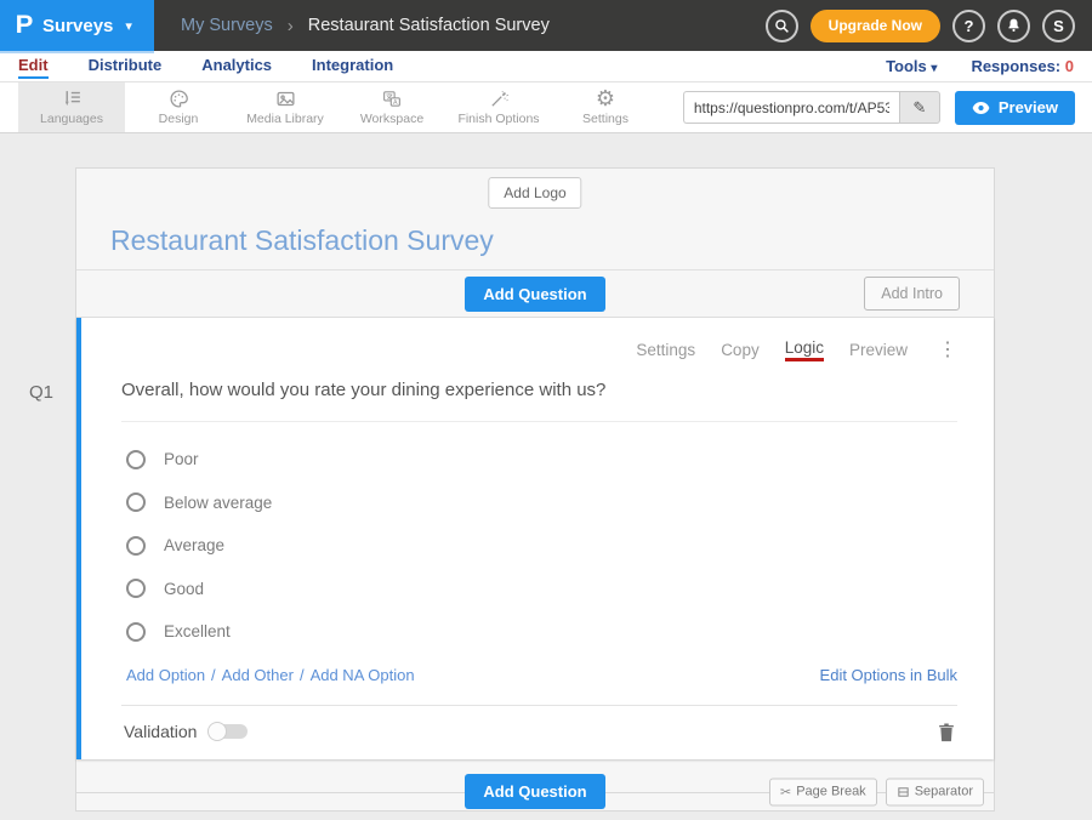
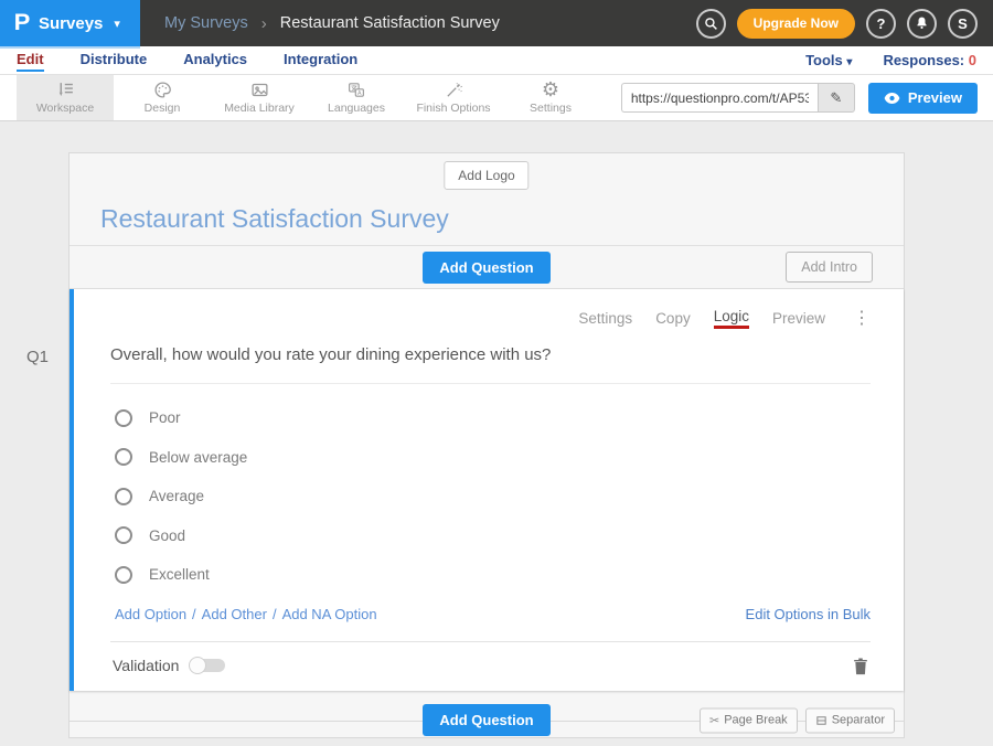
  P
  Surveys
  ▾
  My Surveys
  ›
  Restaurant Satisfaction Survey
  Upgrade Now
  ?
  S
  Edit
  Distribute
  Analytics
  Integration
  Tools ▾
  Responses: 0
- Languages
+ Workspace
  Design
  Media Library
- Workspace
+ Languages
  Finish Options
  ⚙
  Settings
  https://questionpro.com/t/AP53
  ✎
  Preview
  Q1
  Add Logo
  Restaurant Satisfaction Survey
  Add Question
  Add Intro
  Settings
  Copy
  Logic
  Preview
  ⋮
  Overall, how would you rate your dining experience with us?
  Poor
  Below average
  Average
  Good
  Excellent
  Add Option / Add Other / Add NA Option
  Edit Options in Bulk
  Validation
  Add Question
  ✂
  Page Break
  Separator
